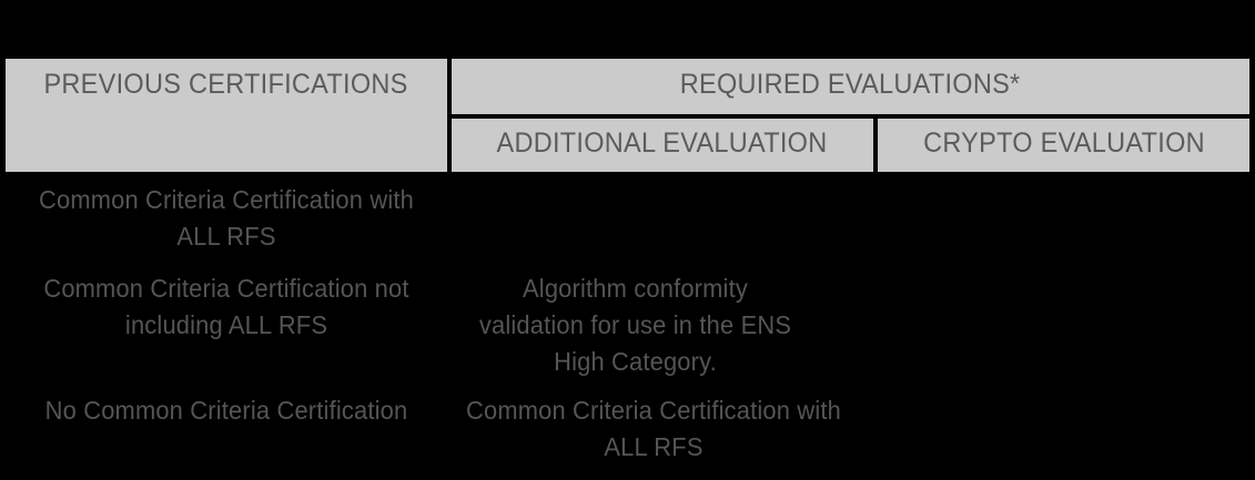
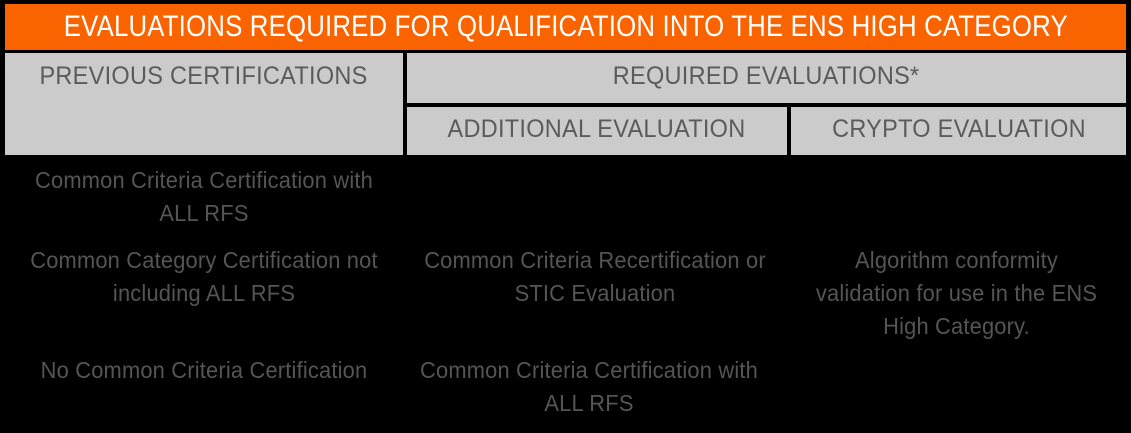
+ EVALUATIONS REQUIRED FOR QUALIFICATION INTO THE ENS HIGH CATEGORY
  PREVIOUS CERTIFICATIONS
  REQUIRED EVALUATIONS*
  ADDITIONAL EVALUATION
  CRYPTO EVALUATION
  Common Criteria Certification with ALL RFS
- Common Criteria Certification not including ALL RFS
+ Common Category Certification not including ALL RFS
+ Common Criteria Recertification or STIC Evaluation
  Algorithm conformity validation for use in the ENS High Category.
  No Common Criteria Certification
  Common Criteria Certification with ALL RFS
